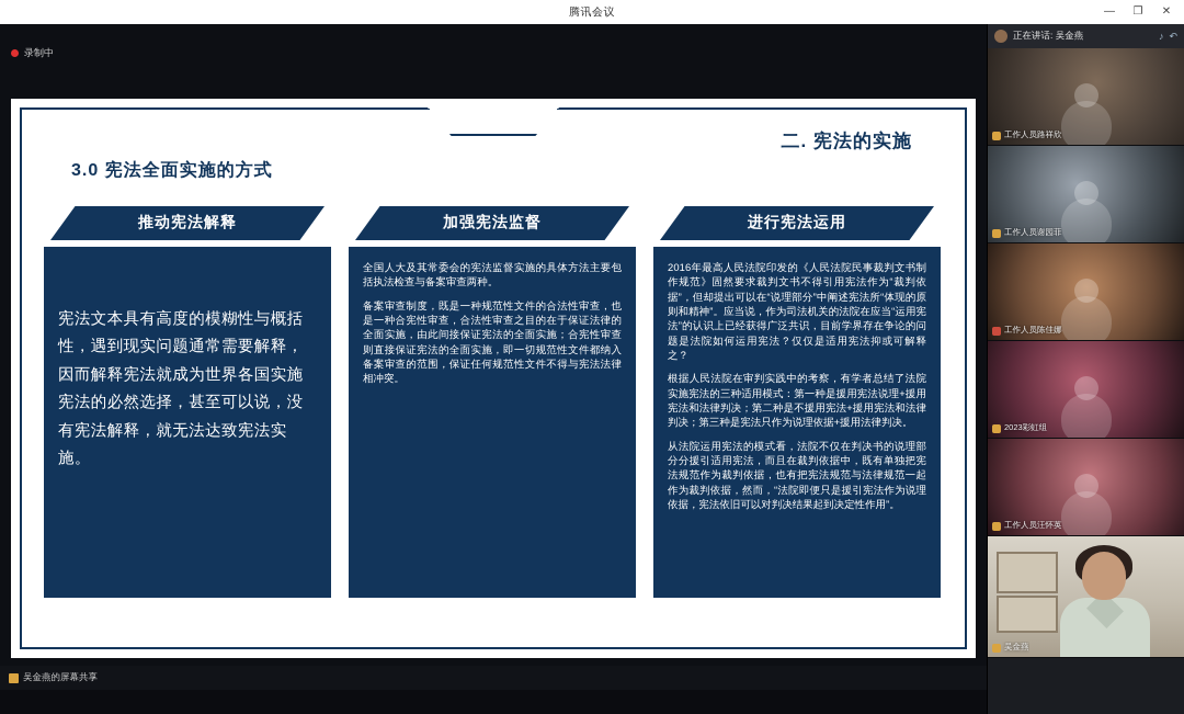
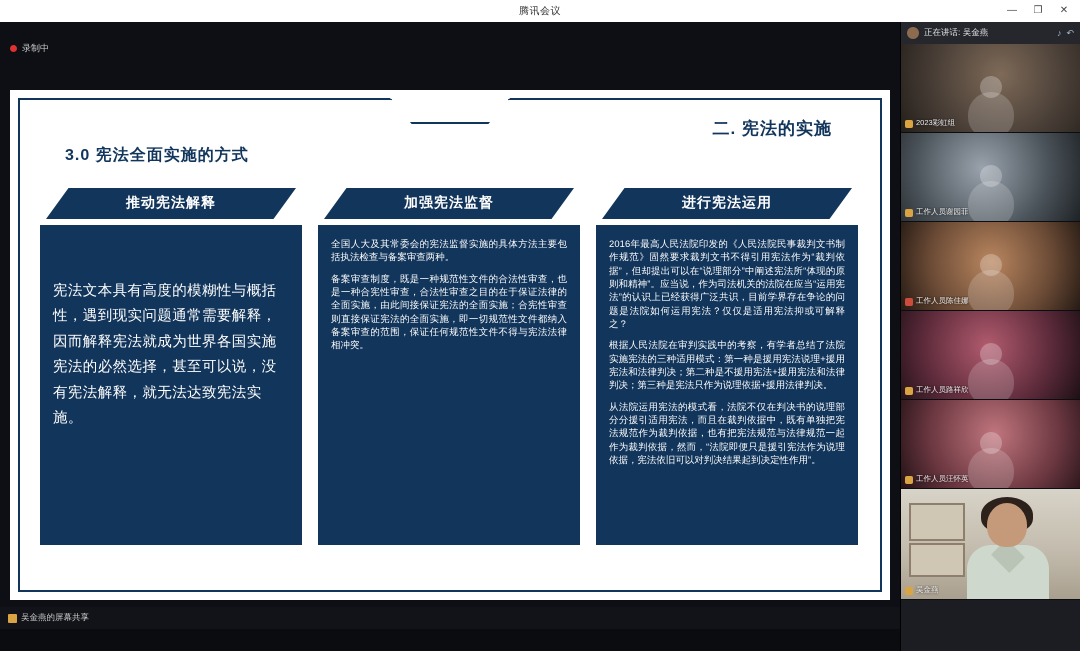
  腾讯会议
  —
  ❐
  ✕
  录制中
  二. 宪法的实施
  3.0 宪法全面实施的方式
  推动宪法解释
  宪法文本具有高度的模糊性与概括性，遇到现实问题通常需要解释，因而解释宪法就成为世界各国实施宪法的必然选择，甚至可以说，没有宪法解释，就无法达致宪法实施。
  加强宪法监督
  全国人大及其常委会的宪法监督实施的具体方法主要包括执法检查与备案审查两种。
  备案审查制度，既是一种规范性文件的合法性审查，也是一种合宪性审查，合法性审查之目的在于保证法律的全面实施，由此间接保证宪法的全面实施；合宪性审查则直接保证宪法的全面实施，即一切规范性文件都纳入备案审查的范围，保证任何规范性文件不得与宪法法律相冲突。
  进行宪法运用
  2016年最高人民法院印发的《人民法院民事裁判文书制作规范》固然要求裁判文书不得引用宪法作为“裁判依据”，但却提出可以在“说理部分”中阐述宪法所“体现的原则和精神”。应当说，作为司法机关的法院在应当“运用宪法”的认识上已经获得广泛共识，目前学界存在争论的问题是法院如何运用宪法？仅仅是适用宪法抑或可解释之？
  根据人民法院在审判实践中的考察，有学者总结了法院实施宪法的三种适用模式：第一种是援用宪法说理+援用宪法和法律判决；第二种是不援用宪法+援用宪法和法律判决；第三种是宪法只作为说理依据+援用法律判决。
  从法院运用宪法的模式看，法院不仅在判决书的说理部分分援引适用宪法，而且在裁判依据中，既有单独把宪法规范作为裁判依据，也有把宪法规范与法律规范一起作为裁判依据，然而，“法院即便只是援引宪法作为说理依据，宪法依旧可以对判决结果起到决定性作用”。
  吴金燕的屏幕共享
  正在讲话: 吴金燕
  ♪
  ↶
- 工作人员路祥欣
+ 2023彩虹组
  工作人员谢园菲
  工作人员陈佳娜
- 2023彩虹组
+ 工作人员路祥欣
  工作人员汪怀英
  吴金燕
